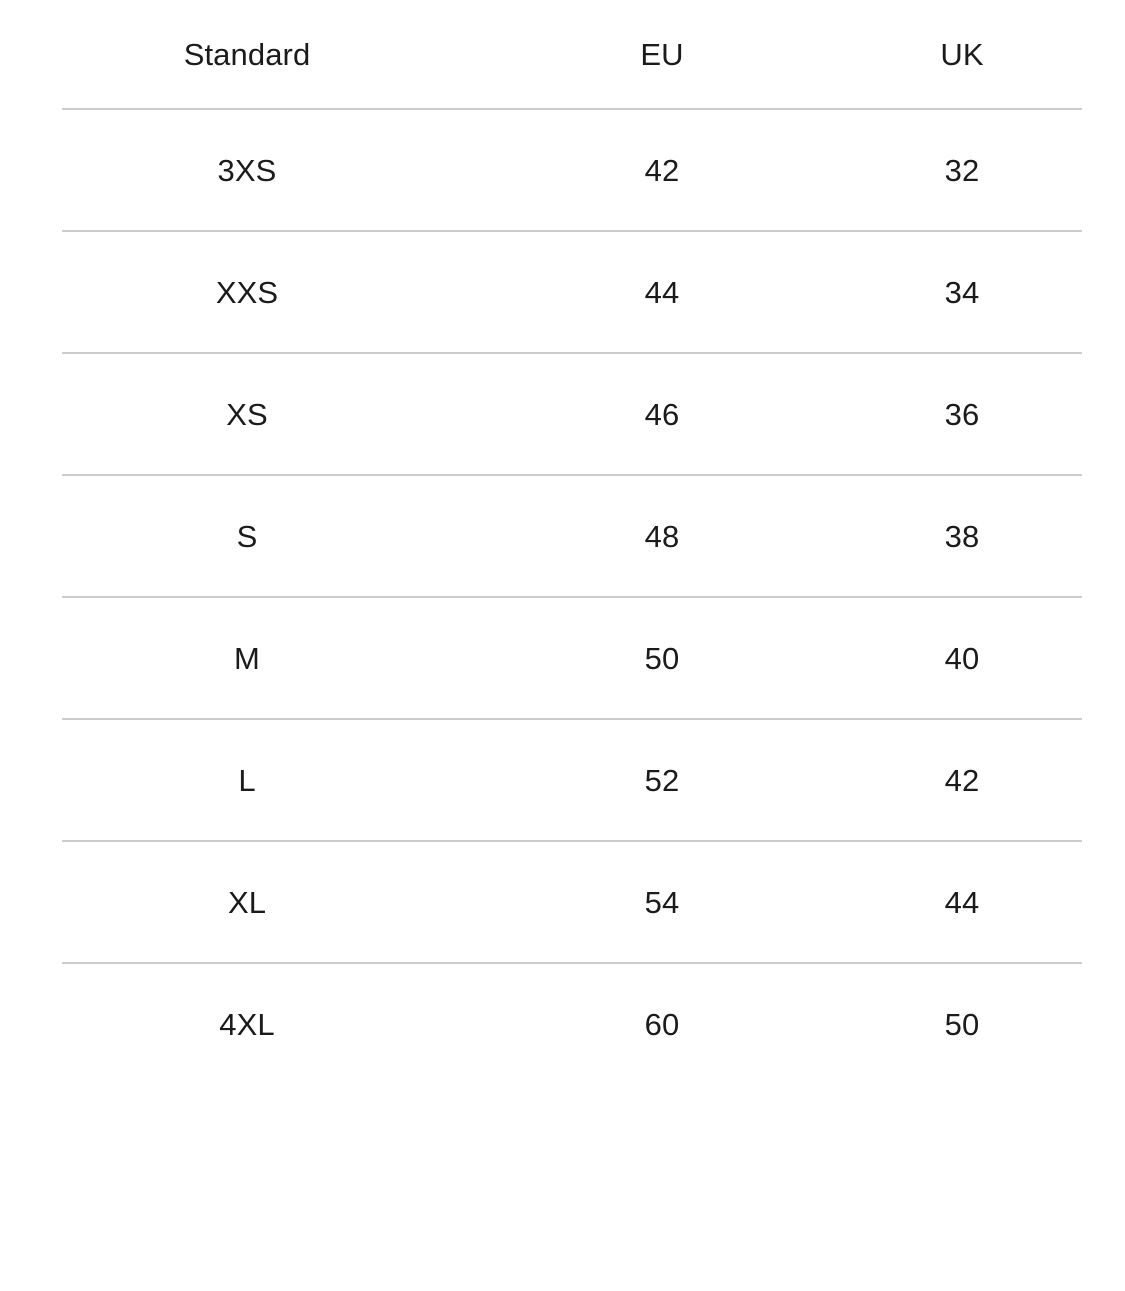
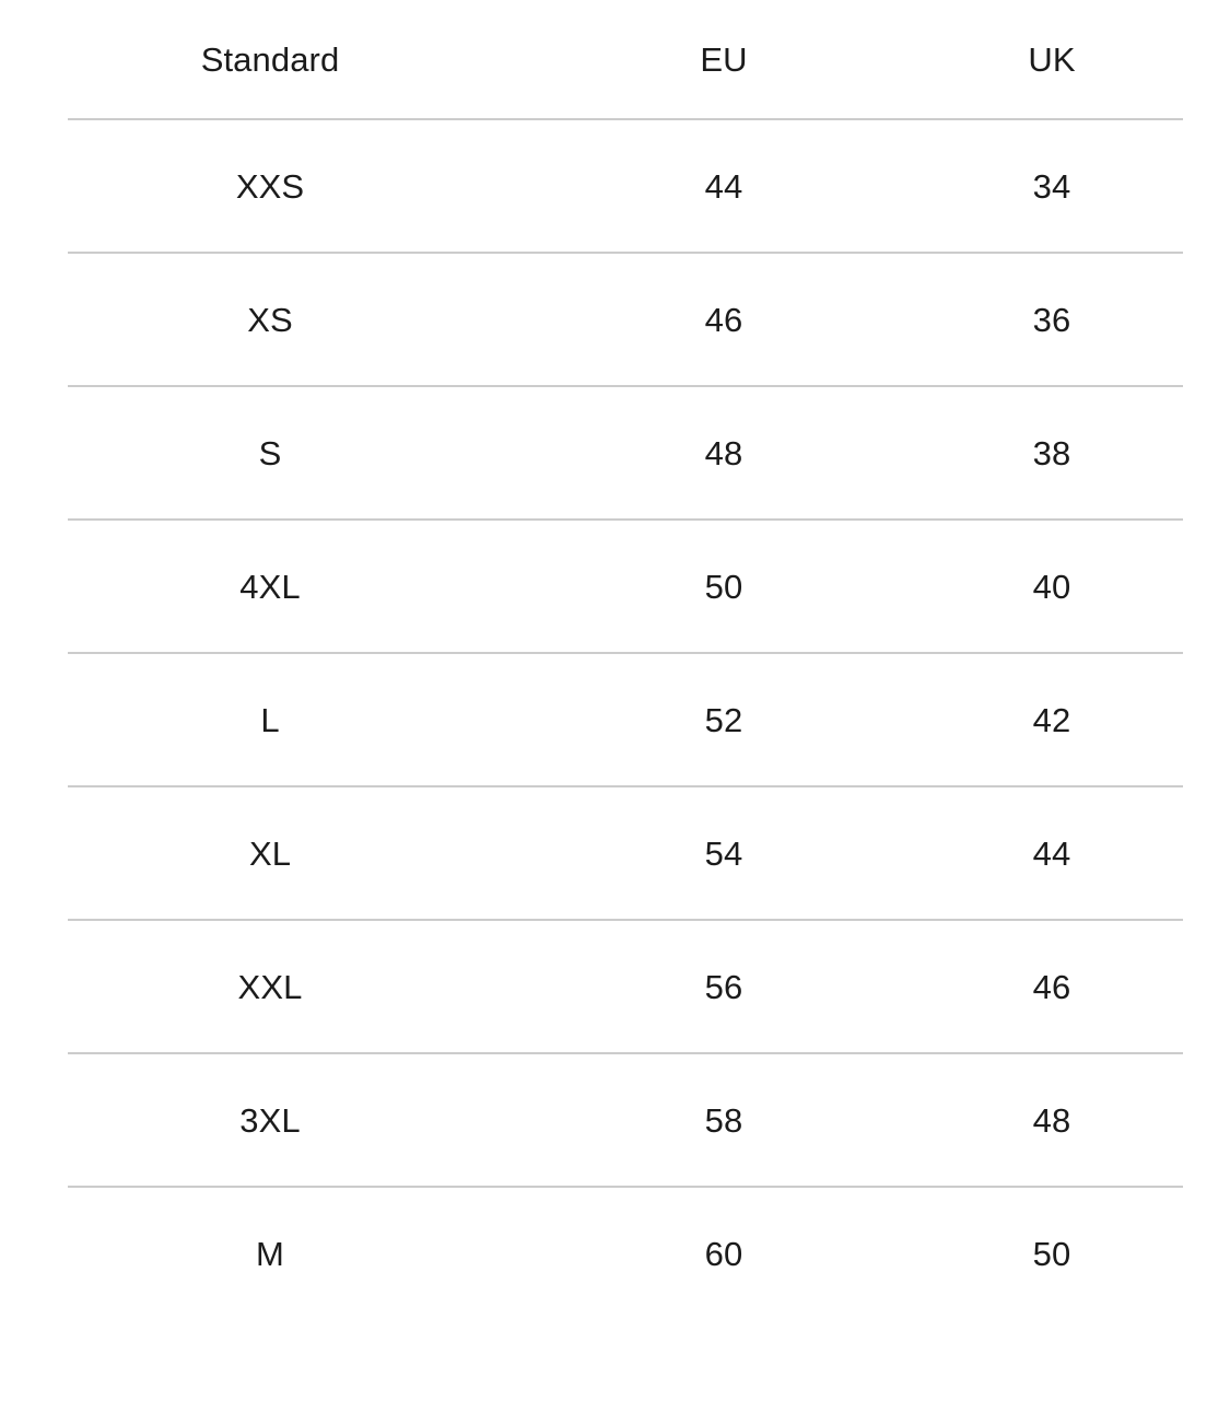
  Standard	EU	UK
- 3XS	42	32
  XXS	44	34
  XS	46	36
  S	48	38
- M	50	40
+ 4XL	50	40
  L	52	42
  XL	54	44
+ XXL	56	46
+ 3XL	58	48
- 4XL	60	50
+ M	60	50
